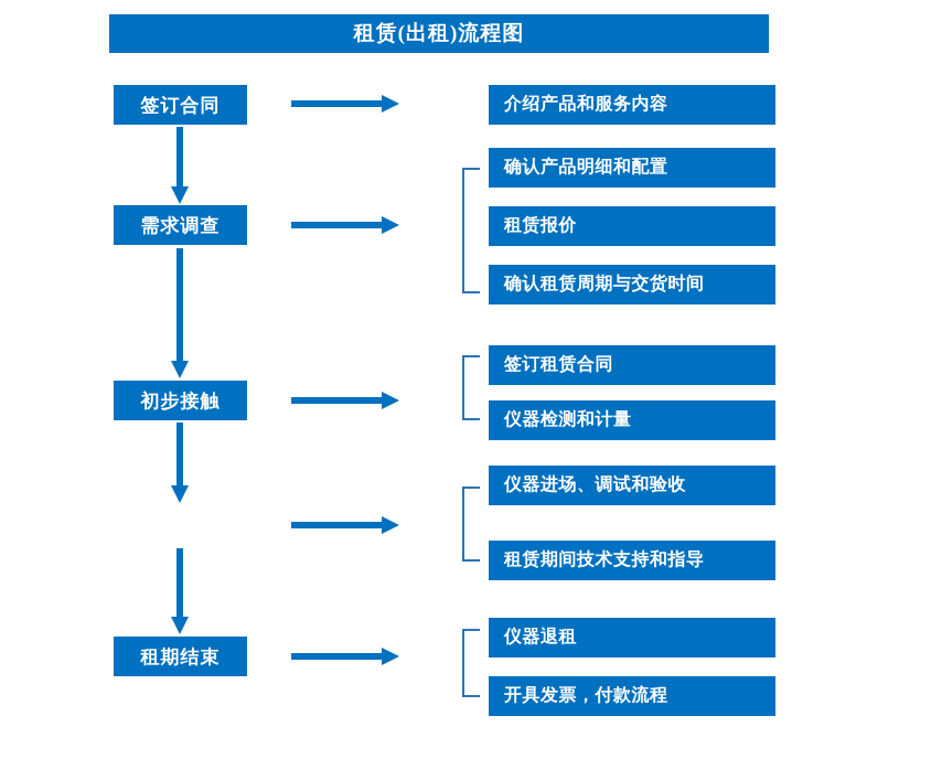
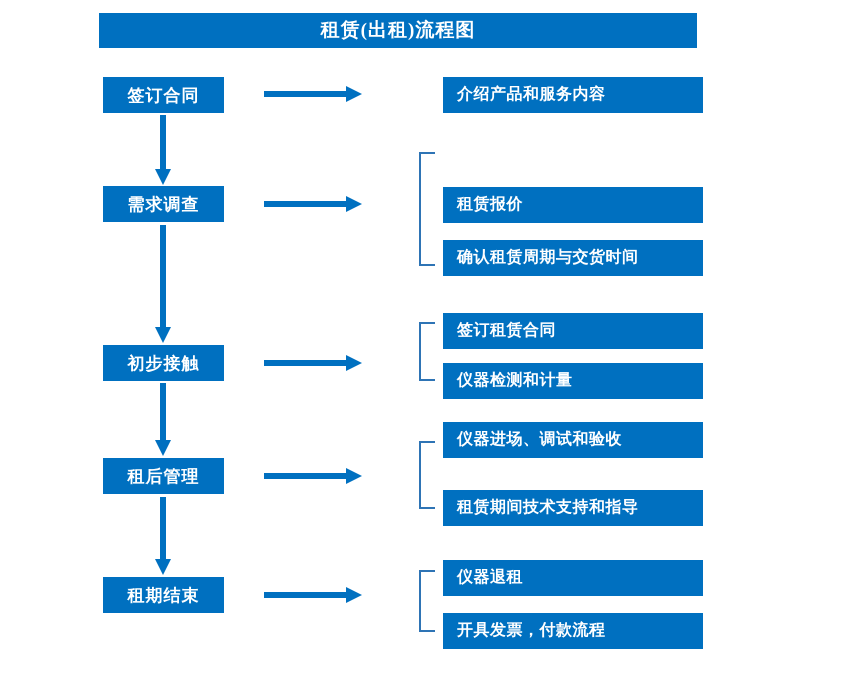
  租赁(出租)流程图
  签订合同
  需求调查
  初步接触
+ 租后管理
  租期结束
  介绍产品和服务内容
- 确认产品明细和配置
  租赁报价
  确认租赁周期与交货时间
  签订租赁合同
  仪器检测和计量
  仪器进场、调试和验收
  租赁期间技术支持和指导
  仪器退租
  开具发票，付款流程
